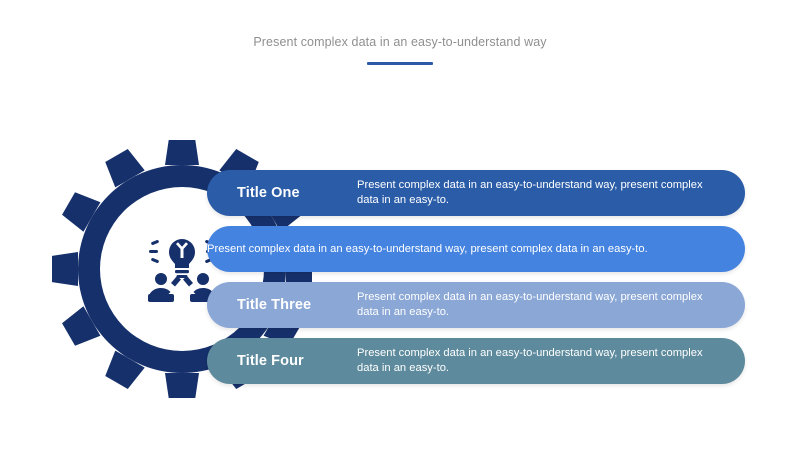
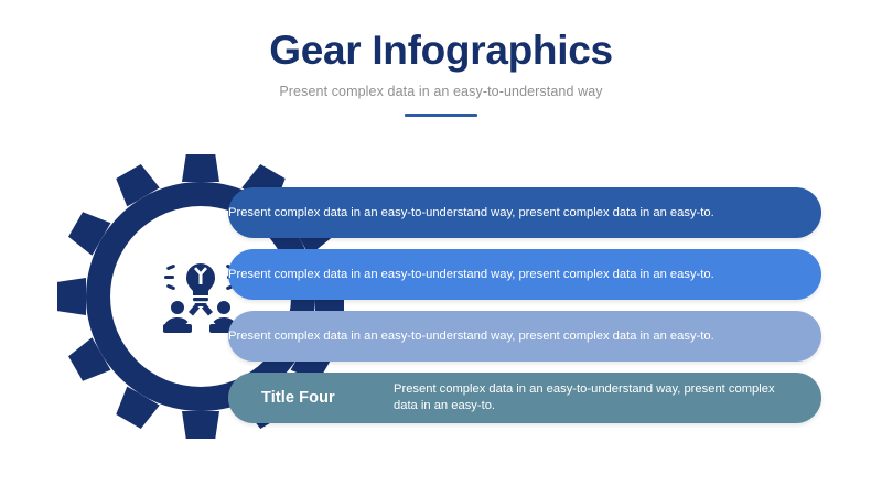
+ Gear Infographics
  Present complex data in an easy-to-understand way
- Title One
  Present complex data in an easy-to-understand way, present complex data in an easy-to.
  Present complex data in an easy-to-understand way, present complex data in an easy-to.
- Title Three
  Present complex data in an easy-to-understand way, present complex data in an easy-to.
  Title Four
  Present complex data in an easy-to-understand way, present complex data in an easy-to.
